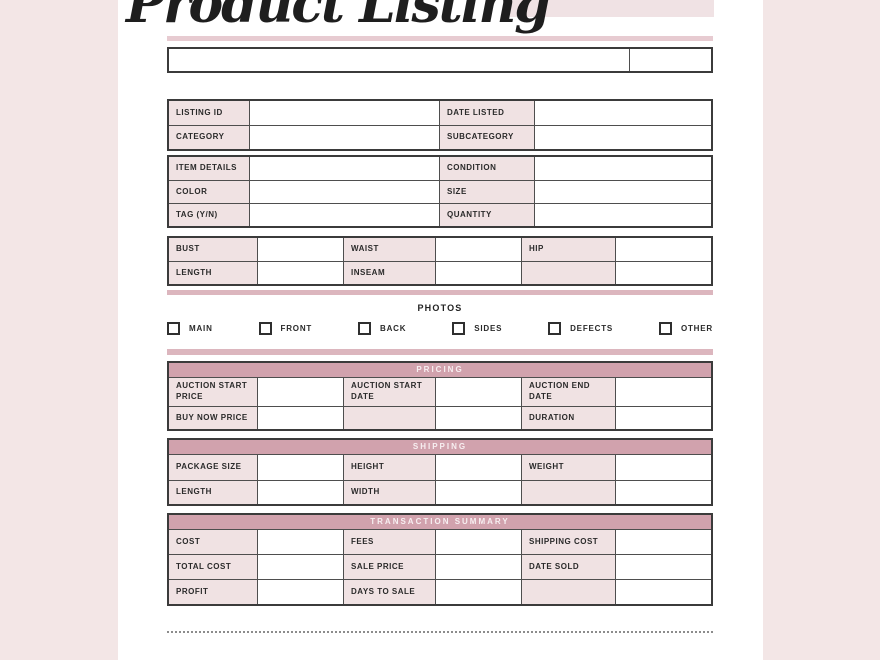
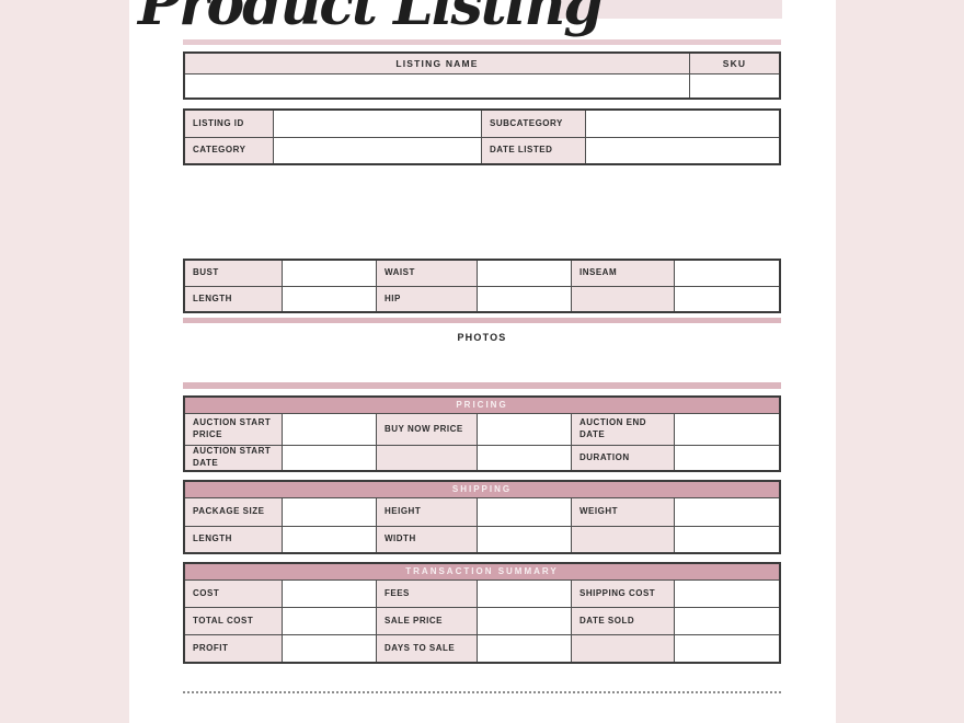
  Product Listing
+ LISTING NAME
+ SKU
  LISTING ID
- DATE LISTED
+ SUBCATEGORY
  CATEGORY
- SUBCATEGORY
+ DATE LISTED
- ITEM DETAILS
- CONDITION
- COLOR
- SIZE
- TAG (Y/N)
- QUANTITY
  BUST
  WAIST
- HIP
+ INSEAM
  LENGTH
- INSEAM
+ HIP
  PHOTOS
- MAIN
- FRONT
- BACK
- SIDES
- DEFECTS
- OTHER
  PRICING
  AUCTION START PRICE
- AUCTION START DATE
+ BUY NOW PRICE
  AUCTION END DATE
- BUY NOW PRICE
+ AUCTION START DATE
  DURATION
  SHIPPING
  PACKAGE SIZE
  HEIGHT
  WEIGHT
  LENGTH
  WIDTH
  TRANSACTION SUMMARY
  COST
  FEES
  SHIPPING COST
  TOTAL COST
  SALE PRICE
  DATE SOLD
  PROFIT
  DAYS TO SALE
